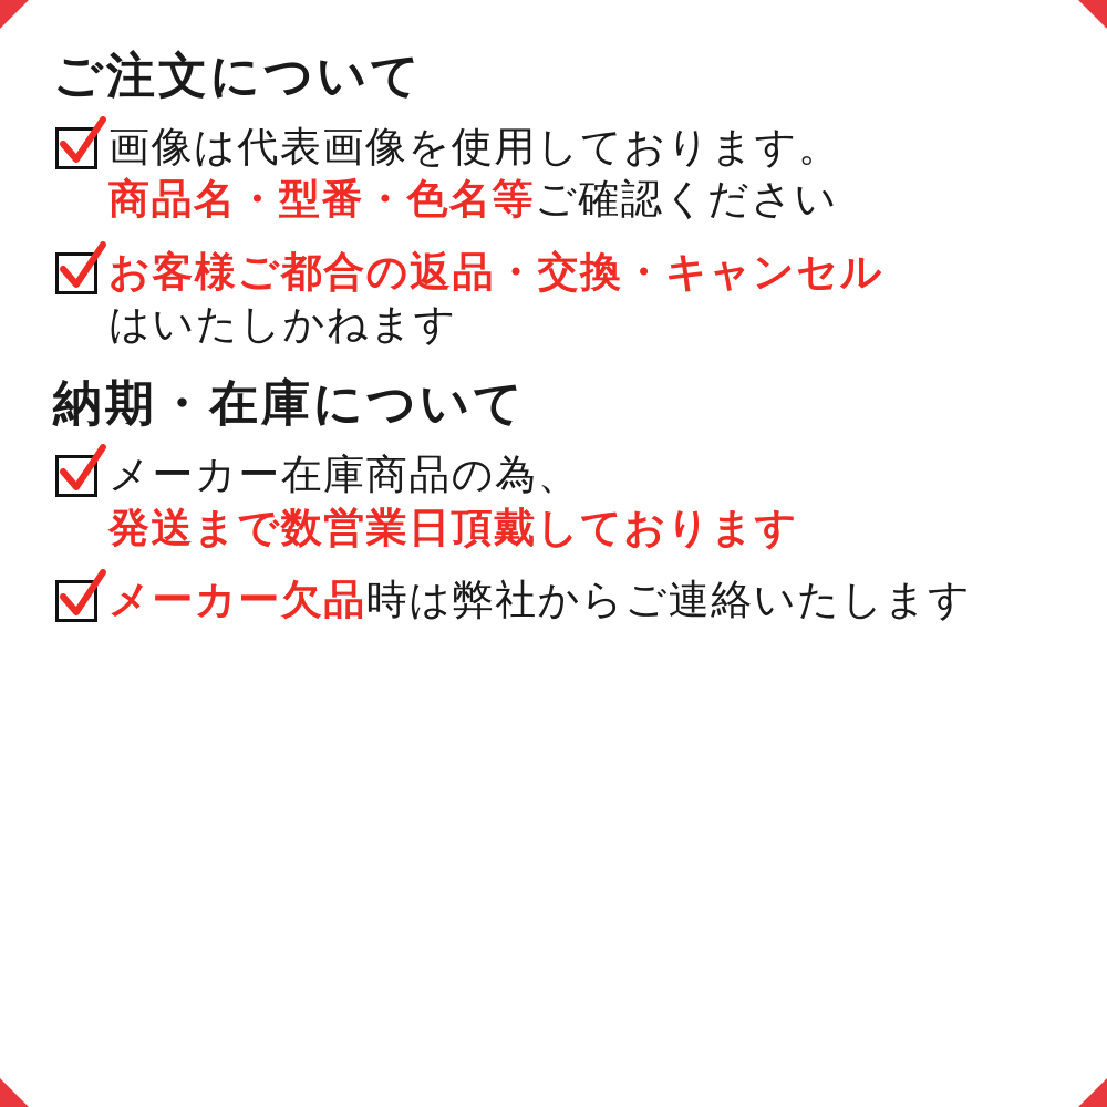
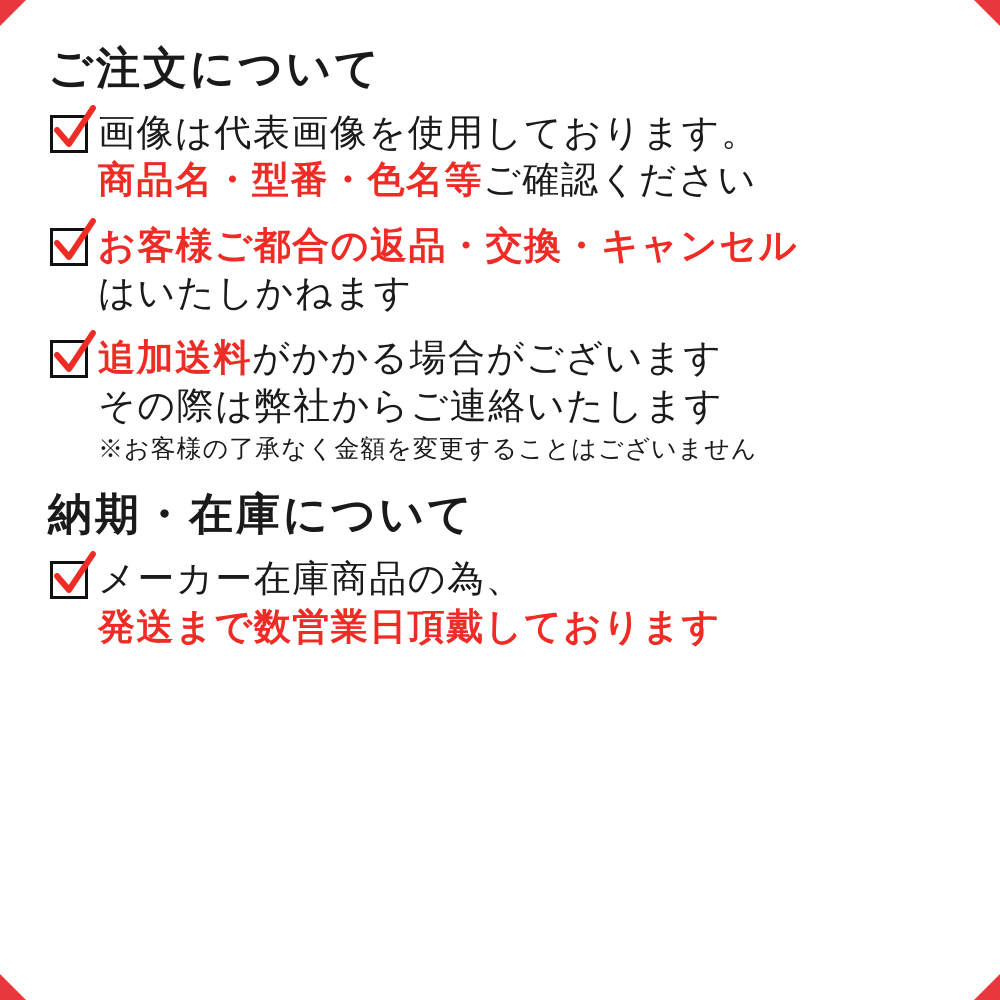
  ご注文について
  画像は代表画像を使用しております。
  商品名・型番・色名等ご確認ください
  お客様ご都合の返品・交換・キャンセル
  はいたしかねます
+ 追加送料がかかる場合がございます
+ その際は弊社からご連絡いたします
+ ※お客様の了承なく金額を変更することはございません
  納期・在庫について
  メーカー在庫商品の為、
  発送まで数営業日頂戴しております
- メーカー欠品時は弊社からご連絡いたします
